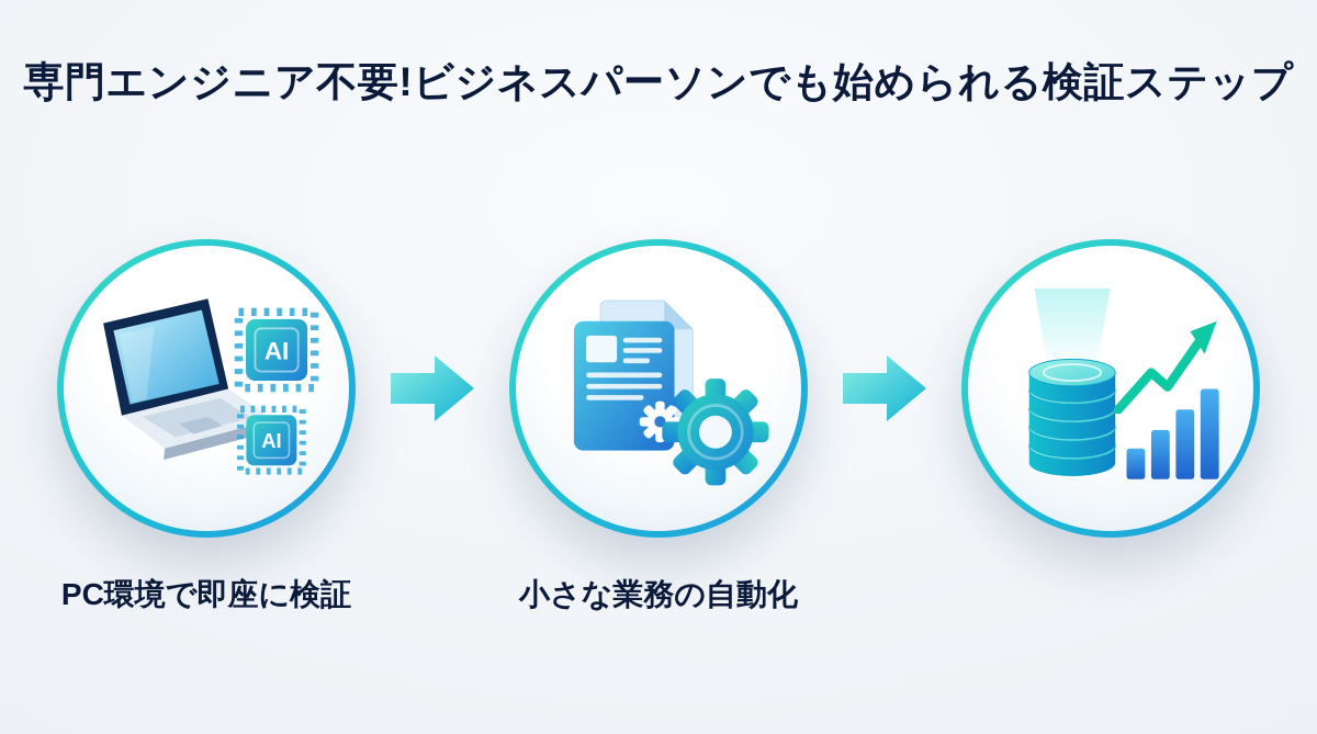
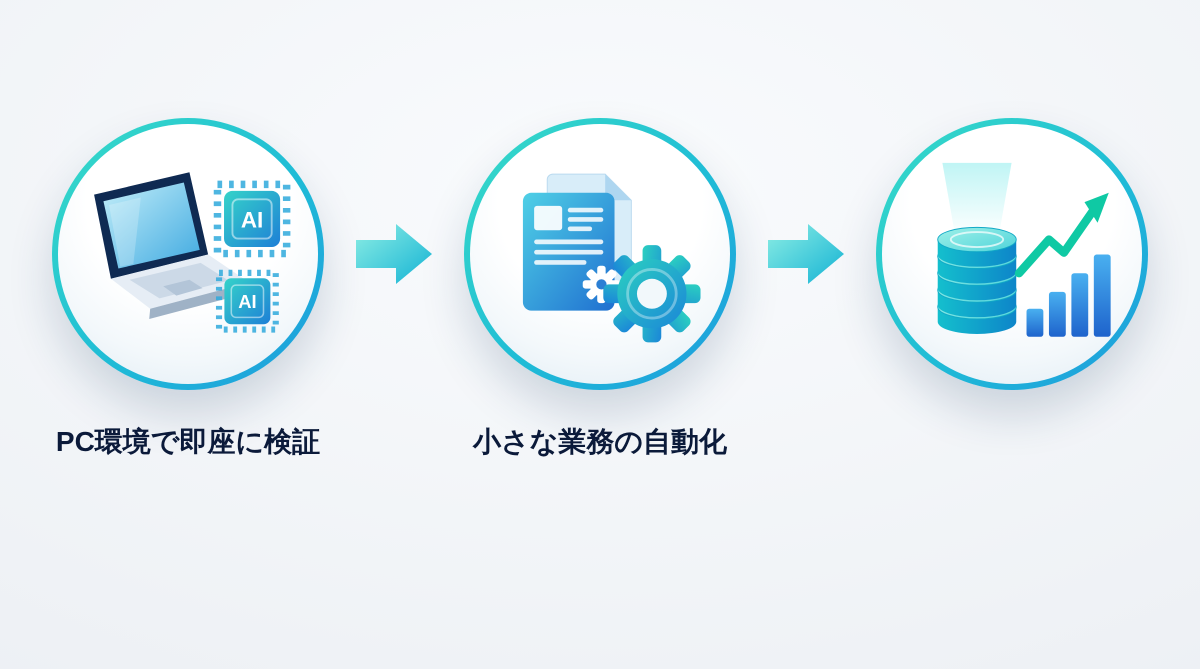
- 専門エンジニア不要!ビジネスパーソンでも始められる検証ステップ
  AI
  AI
  PC環境で即座に検証
  小さな業務の自動化
